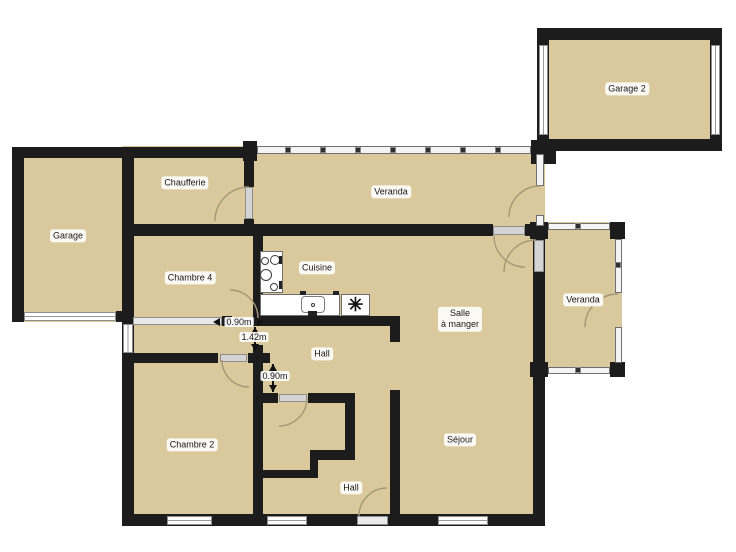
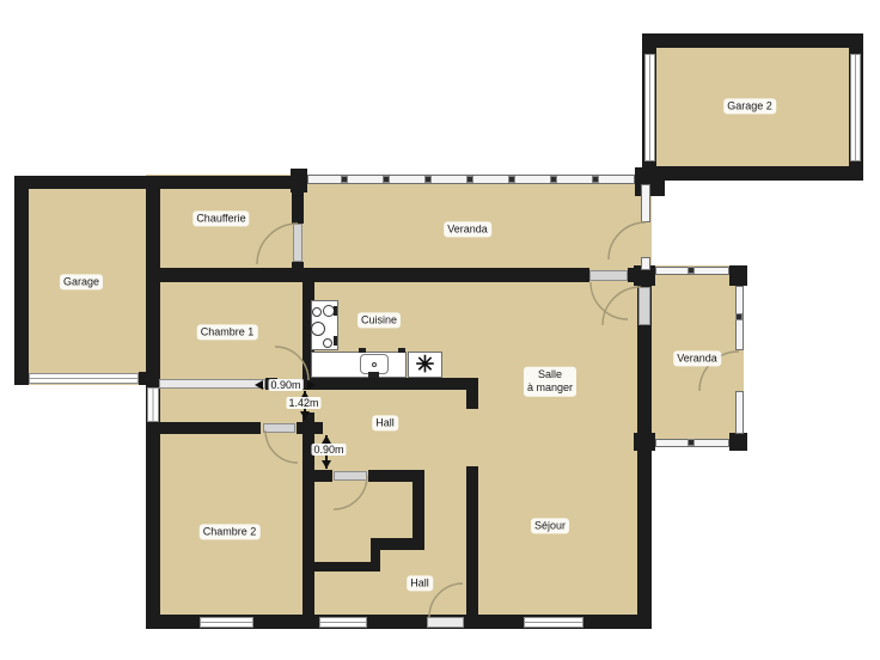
  ✳
  Garage
  Chaufferie
  Veranda
  Garage 2
- Chambre 4
+ Chambre 1
  Cuisine
  Salle
  à manger
  Veranda
  Hall
  Chambre 2
  Séjour
  Hall
  0.90m
  1.42m
  0.90m
